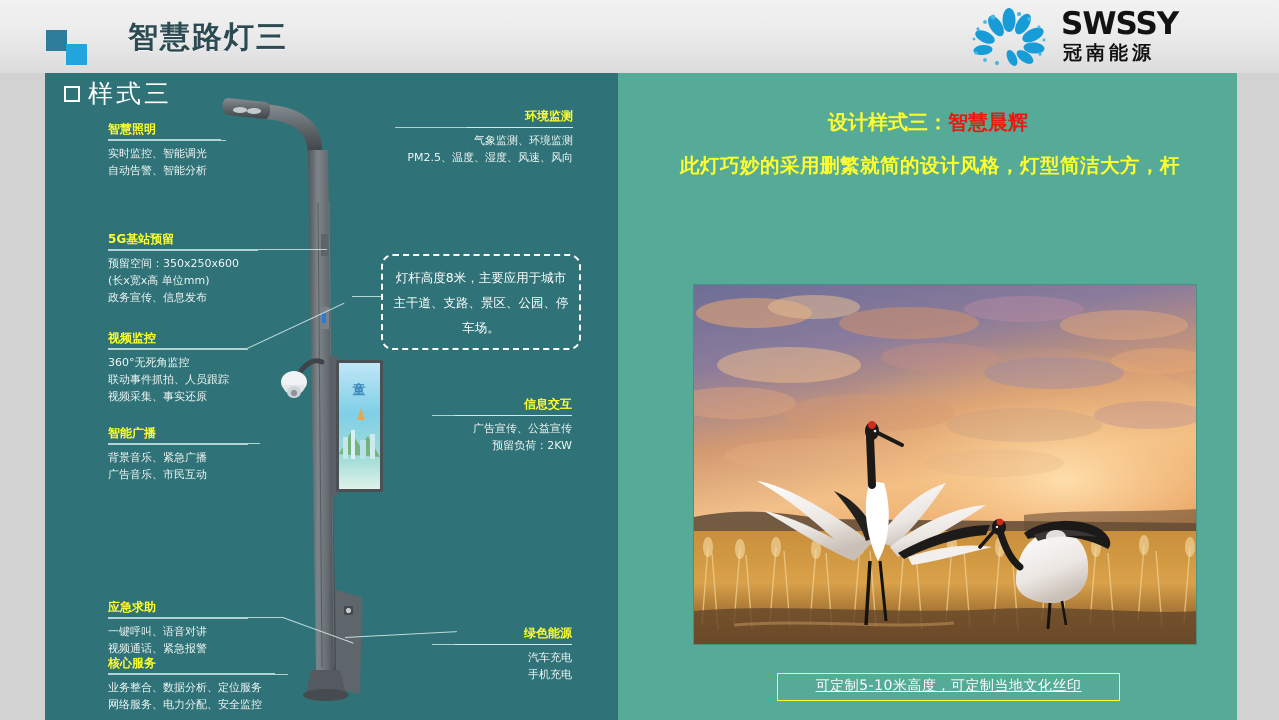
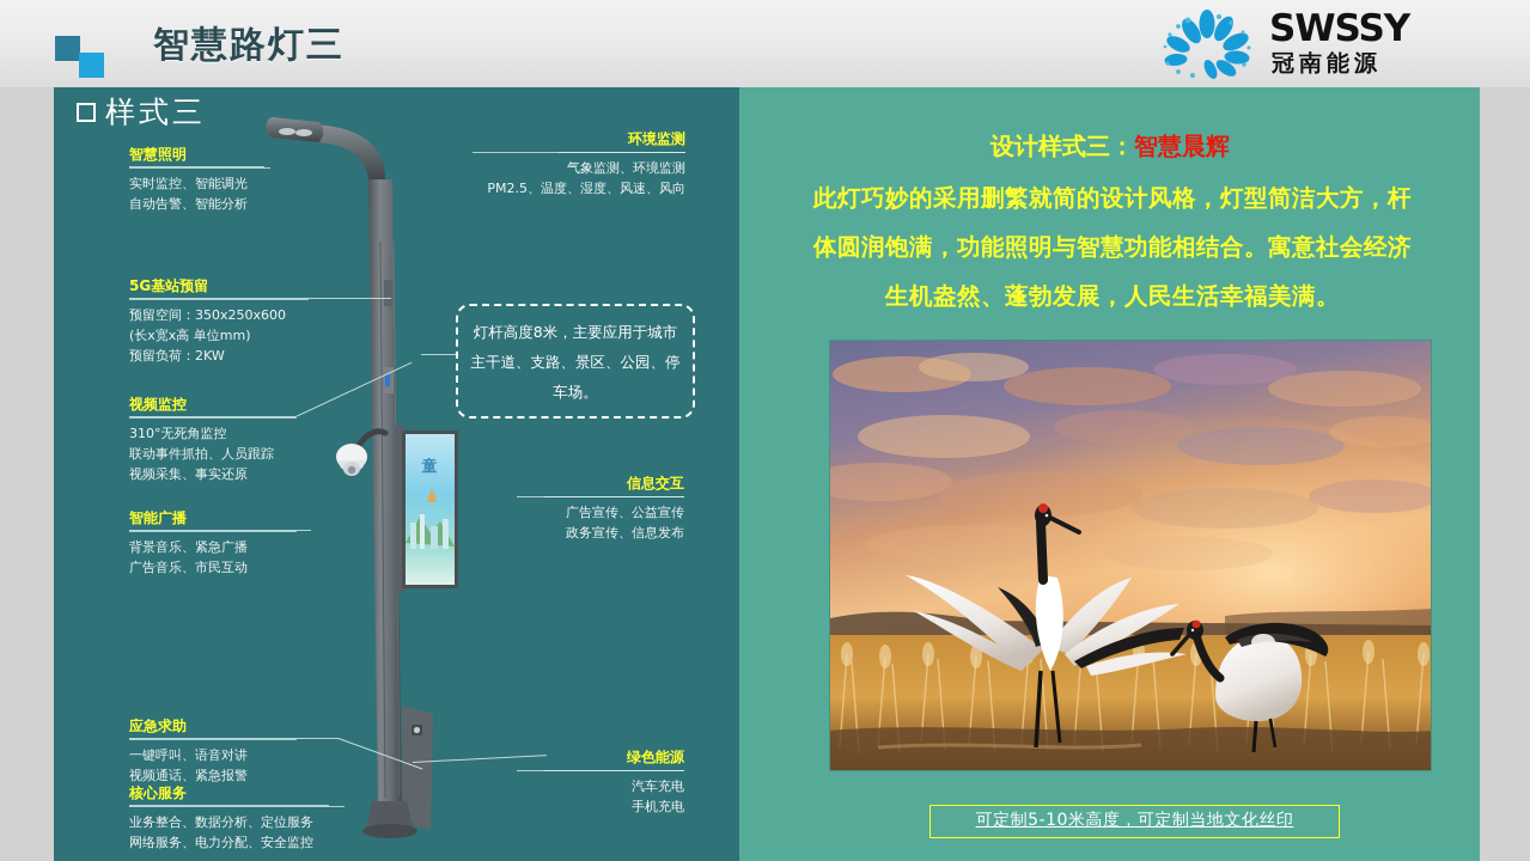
  智慧路灯三
  SWSSY
  冠南能源
  样式三
  童
  智慧照明
  实时监控、智能调光
  自动告警、智能分析
  5G基站预留
  预留空间：350x250x600
  (长x宽x高 单位mm)
- 政务宣传、信息发布
+ 预留负荷：2KW
  视频监控
- 360°无死角监控
+ 310°无死角监控
  联动事件抓拍、人员跟踪
  视频采集、事实还原
  智能广播
  背景音乐、紧急广播
  广告音乐、市民互动
  应急求助
  一键呼叫、语音对讲
  视频通话、紧急报警
  核心服务
  业务整合、数据分析、定位服务
  网络服务、电力分配、安全监控
  环境监测
  气象监测、环境监测
  PM2.5、温度、湿度、风速、风向
  信息交互
  广告宣传、公益宣传
- 预留负荷：2KW
+ 政务宣传、信息发布
  绿色能源
  汽车充电
  手机充电
  灯杆高度8米，主要应用于城市主干道、支路、景区、公园、停车场。
  设计样式三：智慧晨辉
  此灯巧妙的采用删繁就简的设计风格，灯型简洁大方，杆
+ 体圆润饱满，功能照明与智慧功能相结合。寓意社会经济
+ 生机盎然、蓬勃发展，人民生活幸福美满。
  可定制5-10米高度，可定制当地文化丝印
